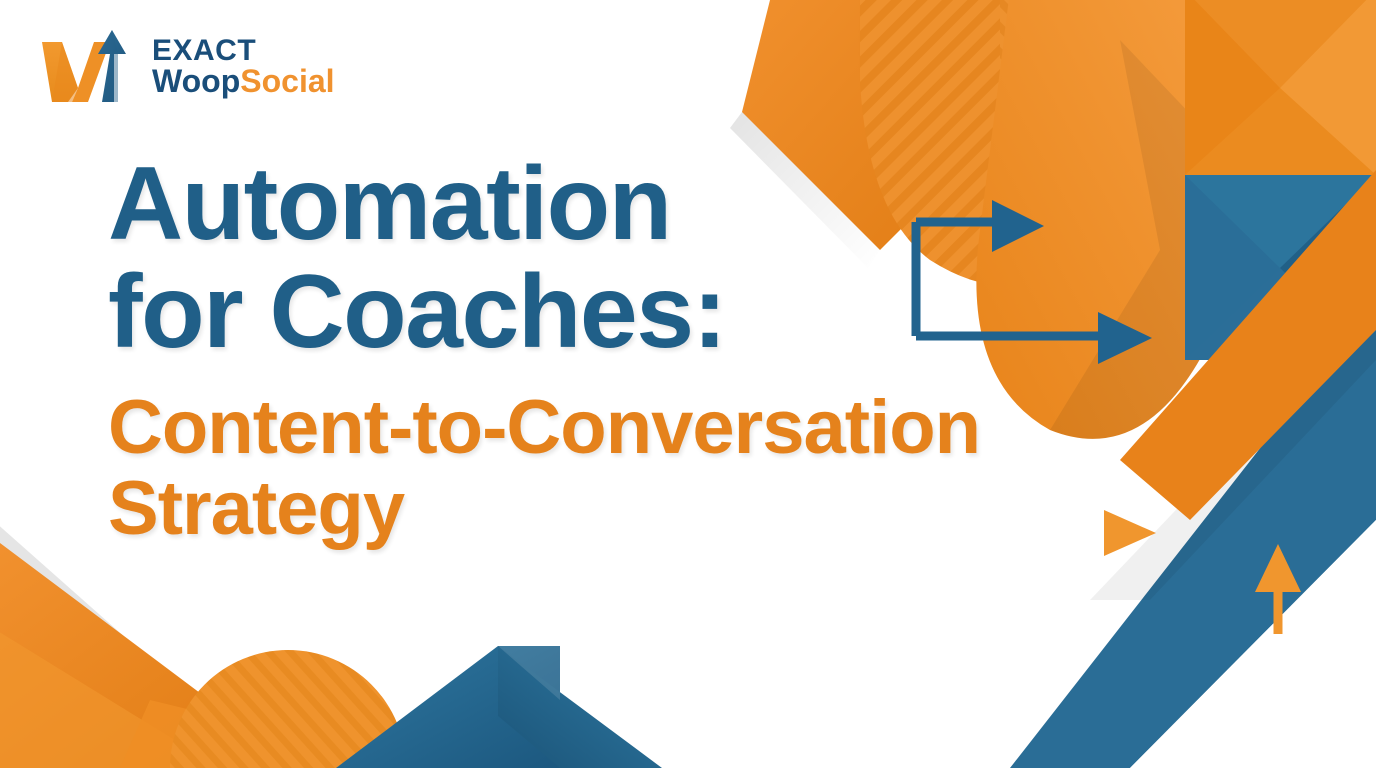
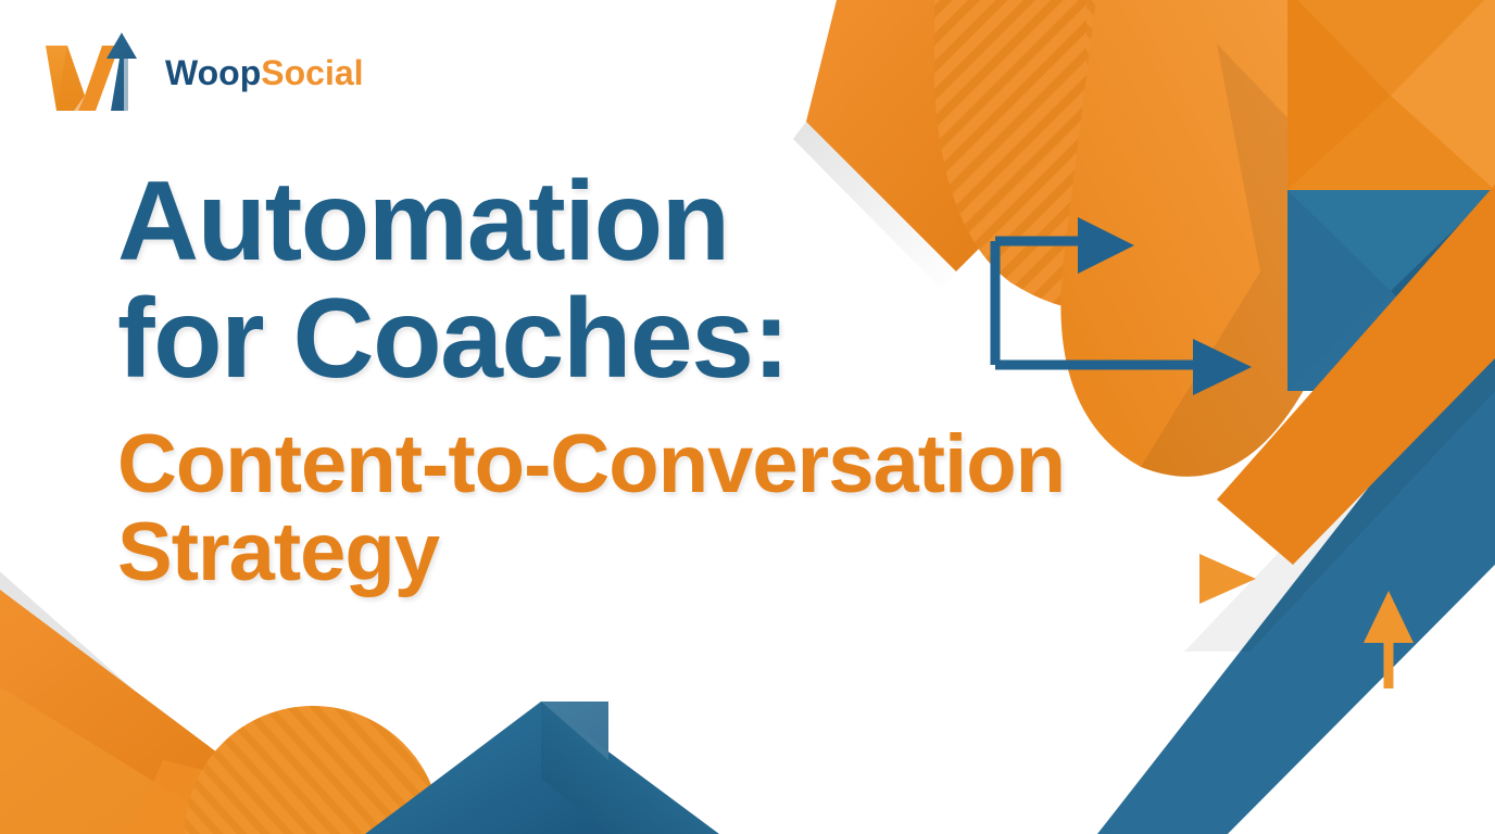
- EXACT
  WoopSocial
  Automation
  for Coaches:
  Content-to-Conversation
  Strategy
